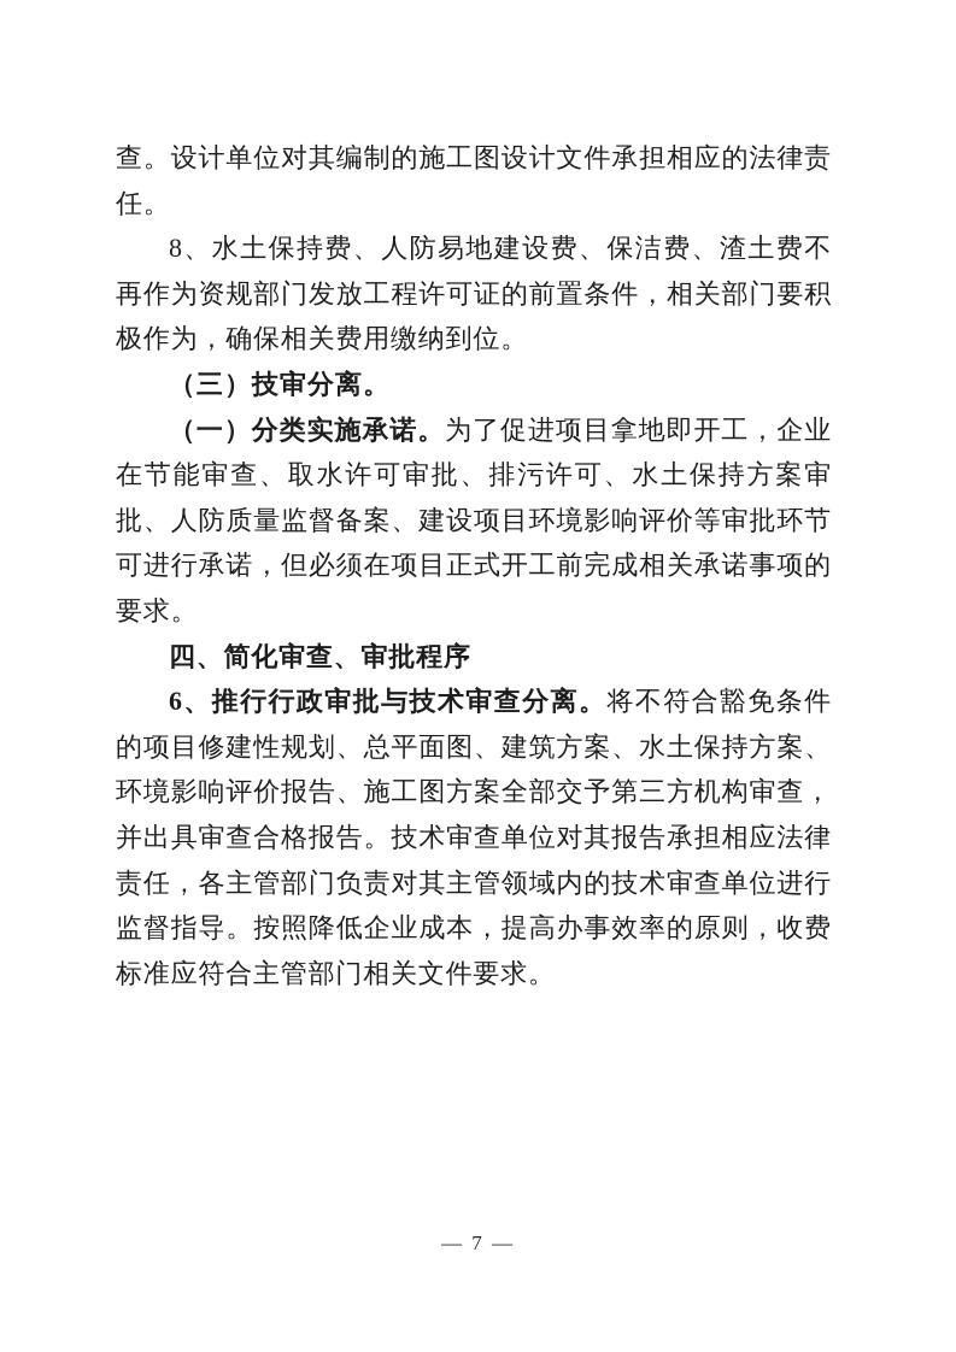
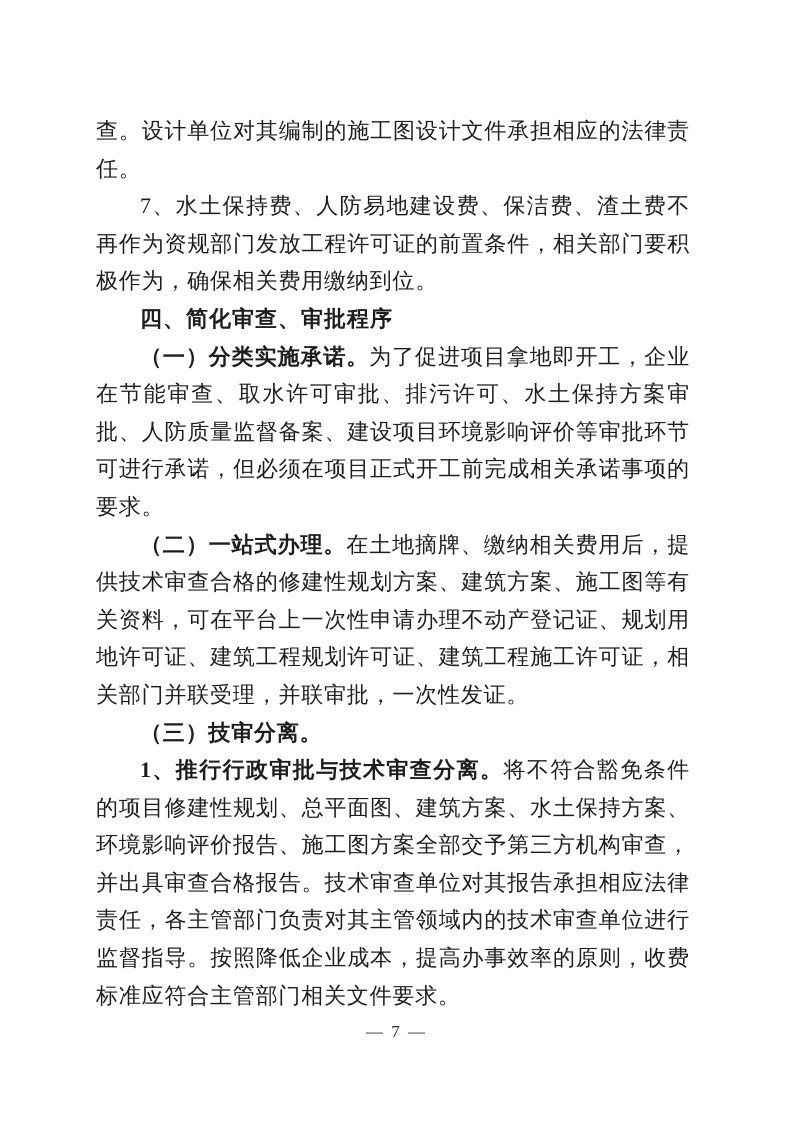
  查。设计单位对其编制的施工图设计文件承担相应的法律责任。
- 8、水土保持费、人防易地建设费、保洁费、渣土费不再作为资规部门发放工程许可证的前置条件，相关部门要积极作为，确保相关费用缴纳到位。
+ 7、水土保持费、人防易地建设费、保洁费、渣土费不再作为资规部门发放工程许可证的前置条件，相关部门要积极作为，确保相关费用缴纳到位。
- （三）技审分离。
+ 四、简化审查、审批程序
  （一）分类实施承诺。为了促进项目拿地即开工，企业在节能审查、取水许可审批、排污许可、水土保持方案审批、人防质量监督备案、建设项目环境影响评价等审批环节可进行承诺，但必须在项目正式开工前完成相关承诺事项的要求。
+ （二）一站式办理。在土地摘牌、缴纳相关费用后，提供技术审查合格的修建性规划方案、建筑方案、施工图等有关资料，可在平台上一次性申请办理不动产登记证、规划用地许可证、建筑工程规划许可证、建筑工程施工许可证，相关部门并联受理，并联审批，一次性发证。
- 四、简化审查、审批程序
+ （三）技审分离。
- 6、推行行政审批与技术审查分离。将不符合豁免条件的项目修建性规划、总平面图、建筑方案、水土保持方案、环境影响评价报告、施工图方案全部交予第三方机构审查，并出具审查合格报告。技术审查单位对其报告承担相应法律责任，各主管部门负责对其主管领域内的技术审查单位进行监督指导。按照降低企业成本，提高办事效率的原则，收费标准应符合主管部门相关文件要求。
+ 1、推行行政审批与技术审查分离。将不符合豁免条件的项目修建性规划、总平面图、建筑方案、水土保持方案、环境影响评价报告、施工图方案全部交予第三方机构审查，并出具审查合格报告。技术审查单位对其报告承担相应法律责任，各主管部门负责对其主管领域内的技术审查单位进行监督指导。按照降低企业成本，提高办事效率的原则，收费标准应符合主管部门相关文件要求。
  — 7 —
